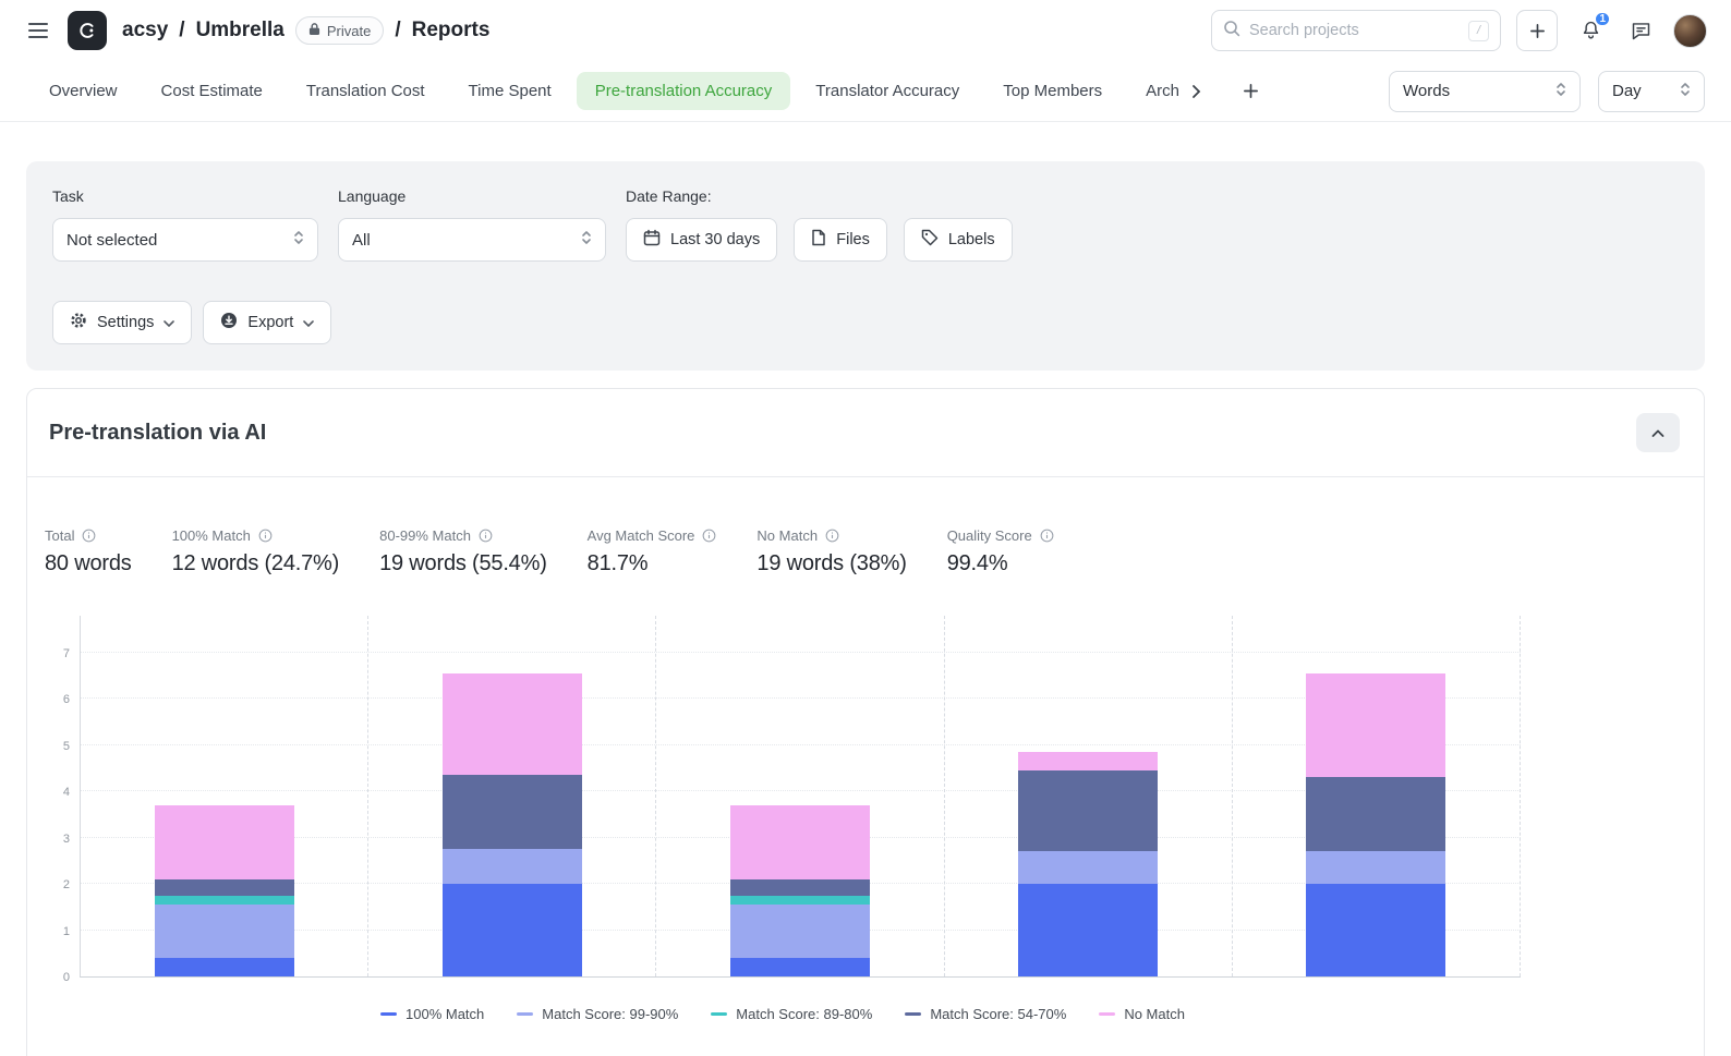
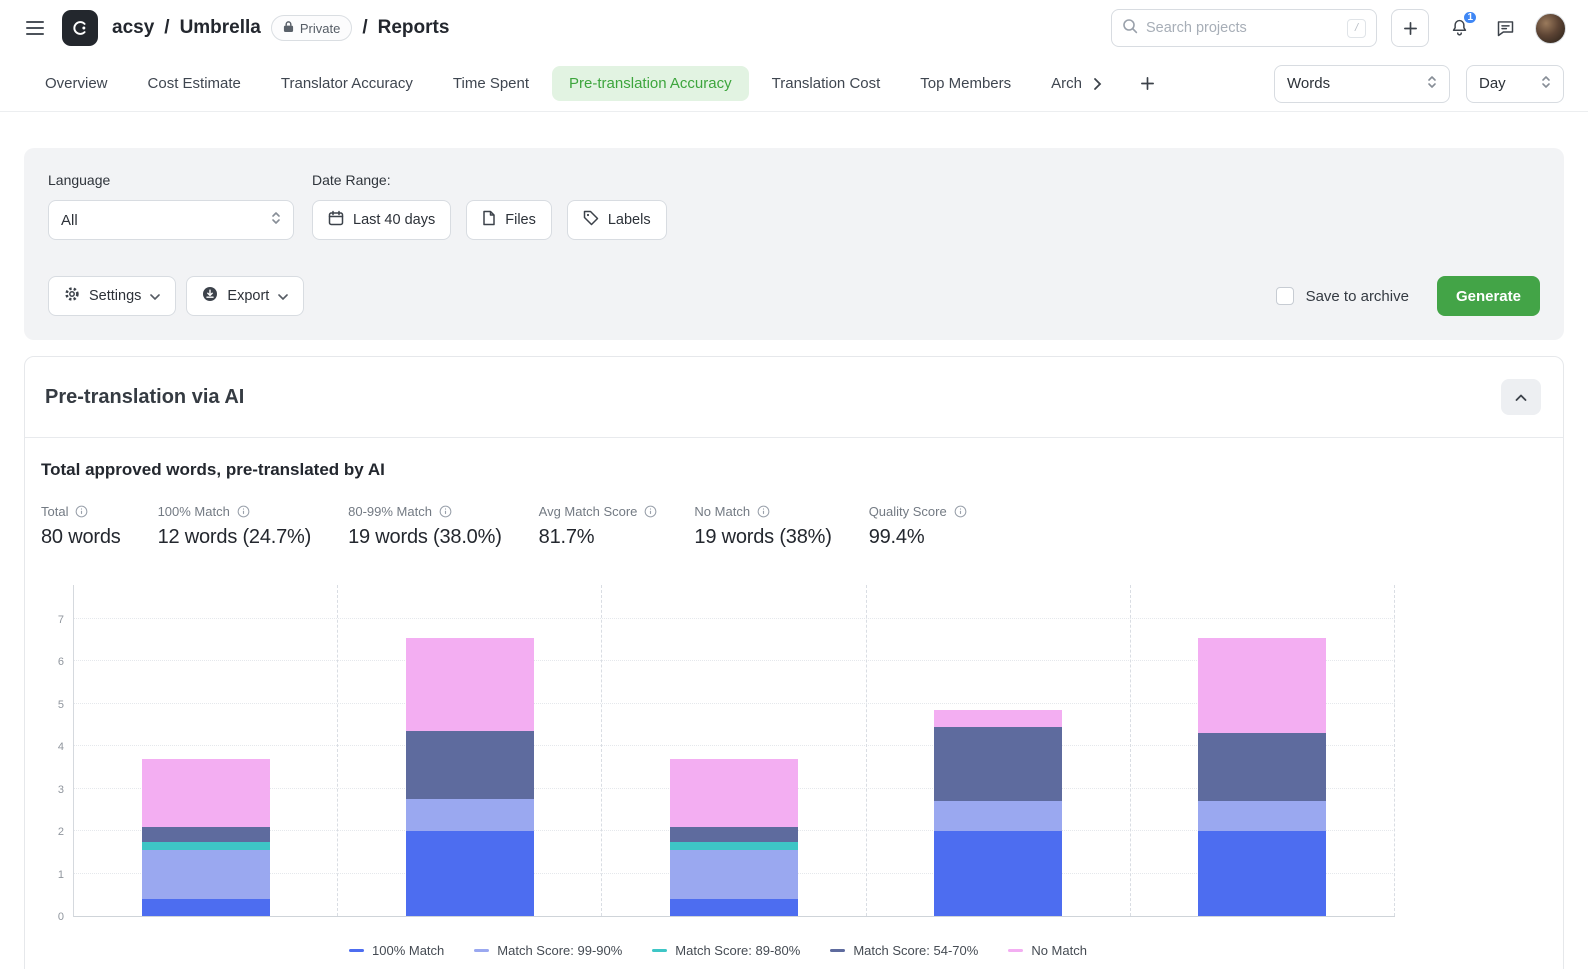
  acsy
  /
  Umbrella
  Private
  /
  Reports
  Search projects
  /
  1
  Overview
  Cost Estimate
- Translation Cost
+ Translator Accuracy
  Time Spent
  Pre-translation Accuracy
- Translator Accuracy
+ Translation Cost
  Top Members
  Arch
  Words
  Day
- Task
- Not selected
  Language
  All
  Date Range:
- Last 30 days
+ Last 40 days
  Files
  Labels
  Settings
  Export
+ Save to archive
+ Generate
  Pre-translation via AI
+ Total approved words, pre-translated by AI
  Total
  80 words
  100% Match
  12 words (24.7%)
  80-99% Match
- 19 words (55.4%)
+ 19 words (38.0%)
  Avg Match Score
  81.7%
  No Match
  19 words (38%)
  Quality Score
  99.4%
  0
  1
  2
  3
  4
  5
  6
  7
  100% Match
  Match Score: 99-90%
  Match Score: 89-80%
  Match Score: 54-70%
  No Match
